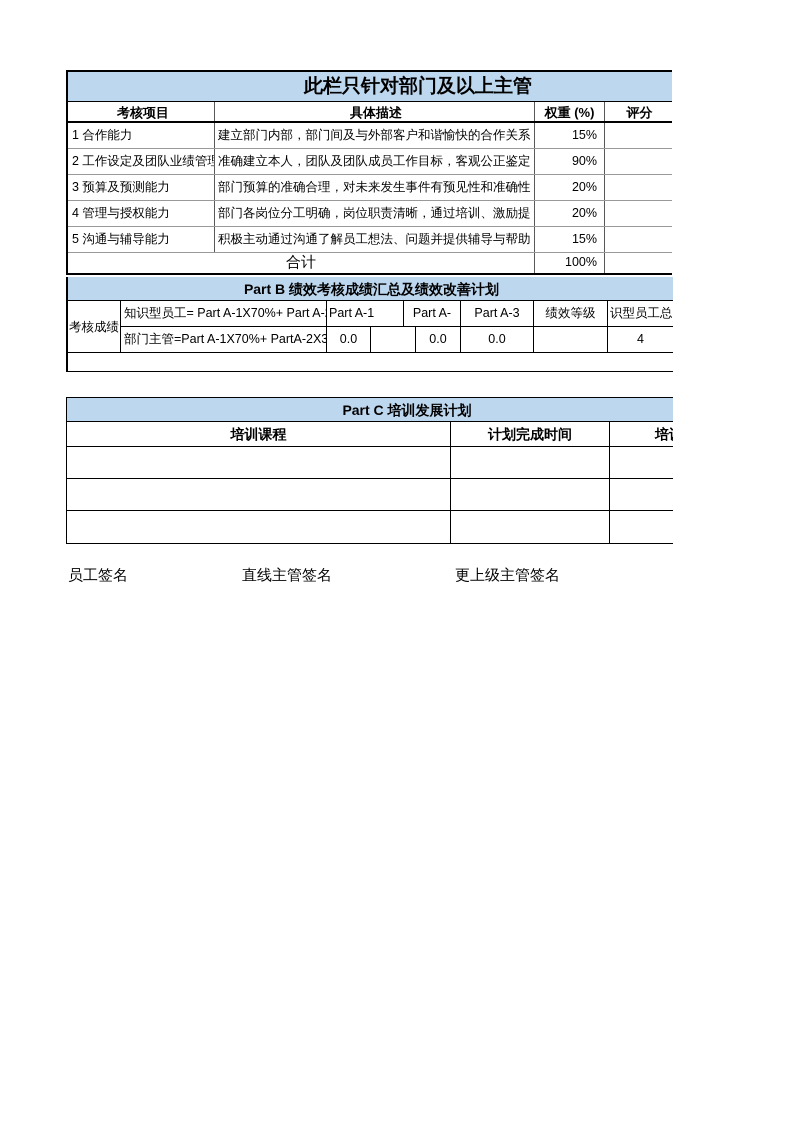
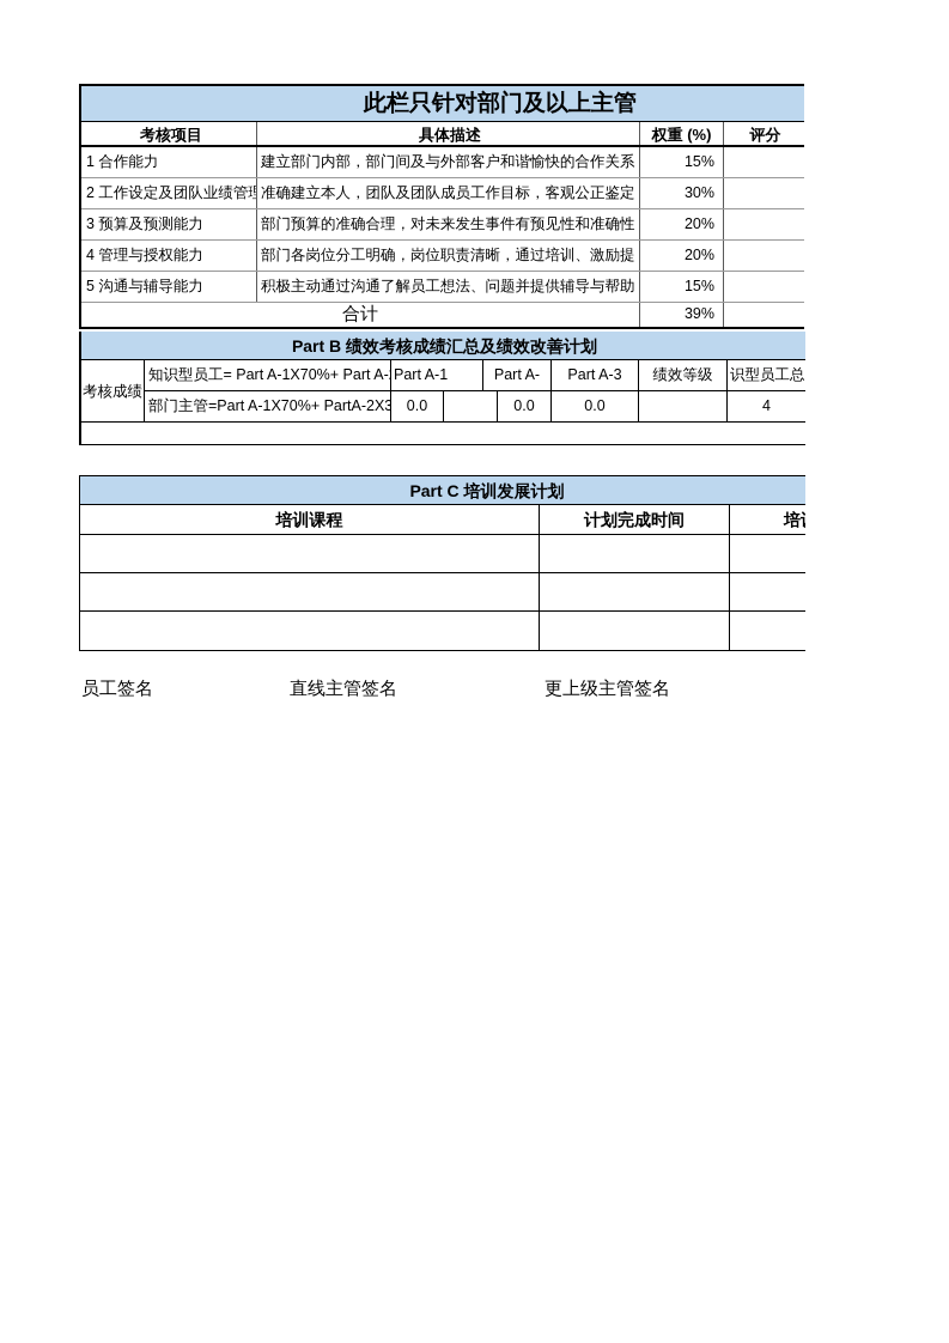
  此栏只针对部门及以上主管
  考核项目
  具体描述
  权重 (%)
  评分
  1 合作能力
  建立部门内部，部门间及与外部客户和谐愉快的合作关系
  15%
  2 工作设定及团队业绩管理
  准确建立本人，团队及团队成员工作目标，客观公正鉴定
- 90%
+ 30%
  3 预算及预测能力
  部门预算的准确合理，对未来发生事件有预见性和准确性
  20%
  4 管理与授权能力
  部门各岗位分工明确，岗位职责清晰，通过培训、激励提
  20%
  5 沟通与辅导能力
  积极主动通过沟通了解员工想法、问题并提供辅导与帮助
  15%
  合计
- 100%
+ 39%
  Part B 绩效考核成绩汇总及绩效改善计划
  考核成绩
  知识型员工= Part A-1X70%+ Part A-
  Part A-1
  Part A-
  Part A-3
  绩效等级
  识型员工总
  部门主管=Part A-1X70%+ PartA-2X3
  0.0
  0.0
  0.0
  4
  Part C 培训发展计划
  培训课程
  计划完成时间
  员工签名
  直线主管签名
  更上级主管签名
